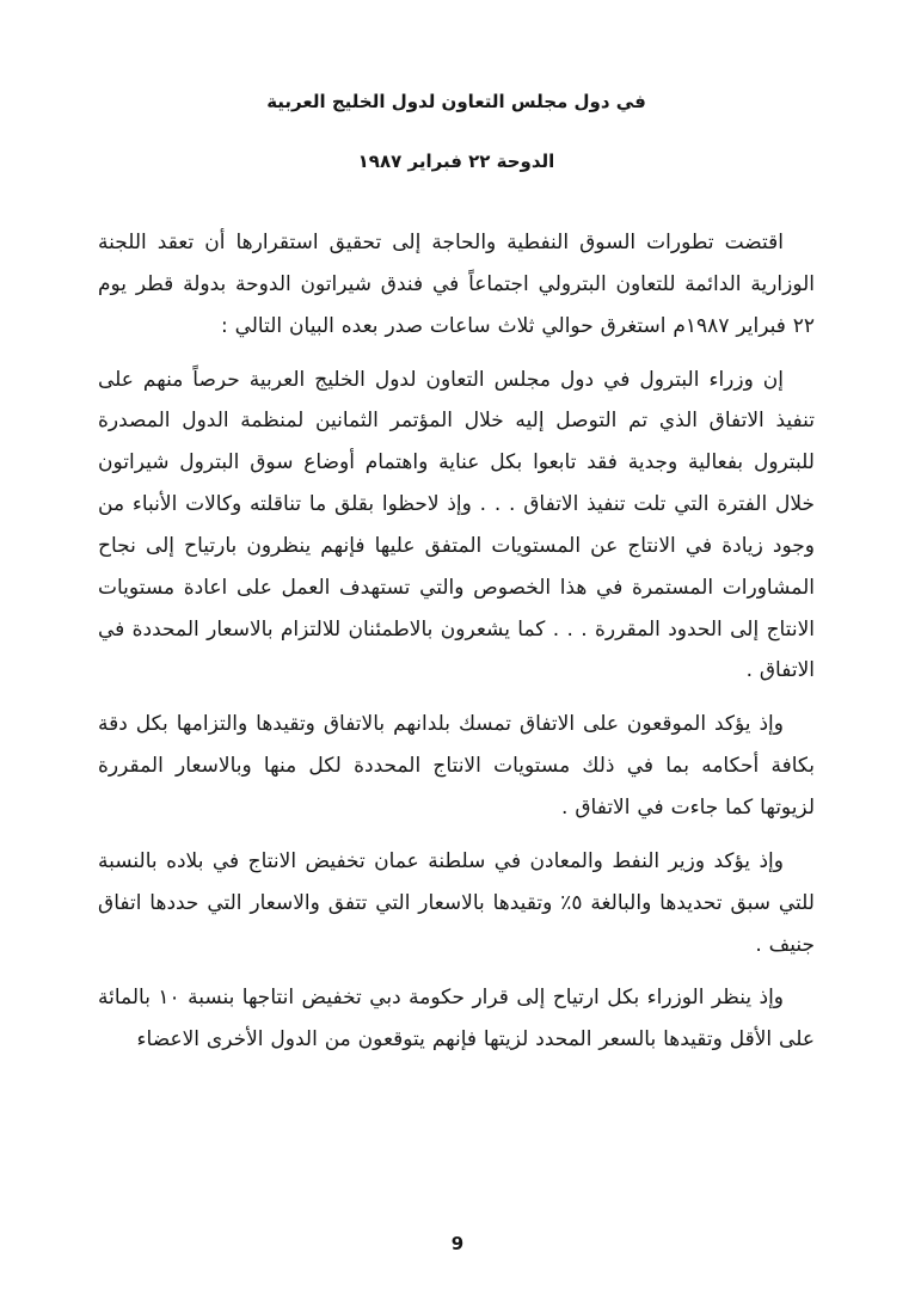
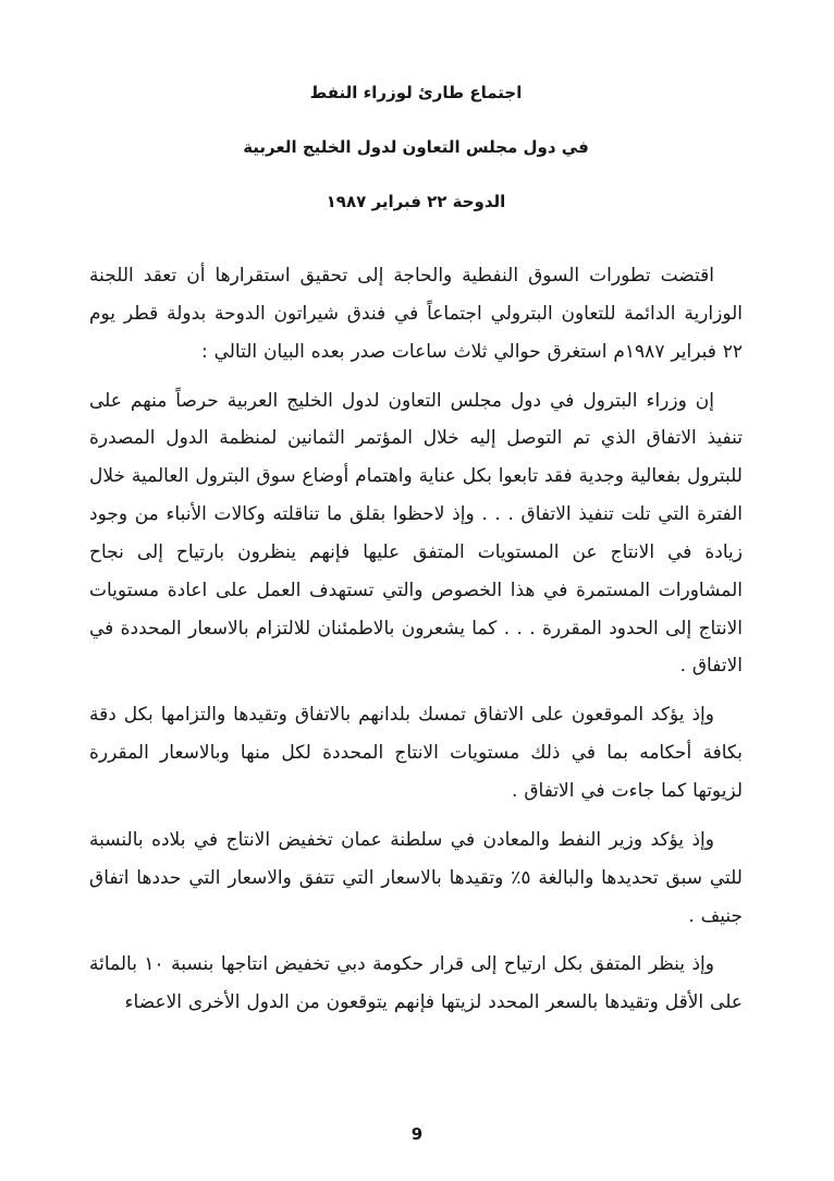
+ اجتماع طارئ لوزراء النفط
  في دول مجلس التعاون لدول الخليج العربية
  الدوحة ٢٢ فبراير ١٩٨٧
  اقتضت تطورات السوق النفطية والحاجة إلى تحقيق استقرارها أن تعقد اللجنة الوزارية الدائمة للتعاون البترولي اجتماعاً في فندق شيراتون الدوحة بدولة قطر يوم ٢٢ فبراير ١٩٨٧م استغرق حوالي ثلاث ساعات صدر بعده البيان التالي :
- إن وزراء البترول في دول مجلس التعاون لدول الخليج العربية حرصاً منهم على تنفيذ الاتفاق الذي تم التوصل إليه خلال المؤتمر الثمانين لمنظمة الدول المصدرة للبترول بفعالية وجدية فقد تابعوا بكل عناية واهتمام أوضاع سوق البترول شيراتون خلال الفترة التي تلت تنفيذ الاتفاق . . . وإذ لاحظوا بقلق ما تناقلته وكالات الأنباء من وجود زيادة في الانتاج عن المستويات المتفق عليها فإنهم ينظرون بارتياح إلى نجاح المشاورات المستمرة في هذا الخصوص والتي تستهدف العمل على اعادة مستويات الانتاج إلى الحدود المقررة . . . كما يشعرون بالاطمئنان للالتزام بالاسعار المحددة في الاتفاق .
+ إن وزراء البترول في دول مجلس التعاون لدول الخليج العربية حرصاً منهم على تنفيذ الاتفاق الذي تم التوصل إليه خلال المؤتمر الثمانين لمنظمة الدول المصدرة للبترول بفعالية وجدية فقد تابعوا بكل عناية واهتمام أوضاع سوق البترول العالمية خلال الفترة التي تلت تنفيذ الاتفاق . . . وإذ لاحظوا بقلق ما تناقلته وكالات الأنباء من وجود زيادة في الانتاج عن المستويات المتفق عليها فإنهم ينظرون بارتياح إلى نجاح المشاورات المستمرة في هذا الخصوص والتي تستهدف العمل على اعادة مستويات الانتاج إلى الحدود المقررة . . . كما يشعرون بالاطمئنان للالتزام بالاسعار المحددة في الاتفاق .
  وإذ يؤكد الموقعون على الاتفاق تمسك بلدانهم بالاتفاق وتقيدها والتزامها بكل دقة بكافة أحكامه بما في ذلك مستويات الانتاج المحددة لكل منها وبالاسعار المقررة لزيوتها كما جاءت في الاتفاق .
  وإذ يؤكد وزير النفط والمعادن في سلطنة عمان تخفيض الانتاج في بلاده بالنسبة للتي سبق تحديدها والبالغة ٥٪ وتقيدها بالاسعار التي تتفق والاسعار التي حددها اتفاق جنيف .
- وإذ ينظر الوزراء بكل ارتياح إلى قرار حكومة دبي تخفيض انتاجها بنسبة ١٠ بالمائة على الأقل وتقيدها بالسعر المحدد لزيتها فإنهم يتوقعون من الدول الأخرى الاعضاء
+ وإذ ينظر المتفق بكل ارتياح إلى قرار حكومة دبي تخفيض انتاجها بنسبة ١٠ بالمائة على الأقل وتقيدها بالسعر المحدد لزيتها فإنهم يتوقعون من الدول الأخرى الاعضاء
  9
